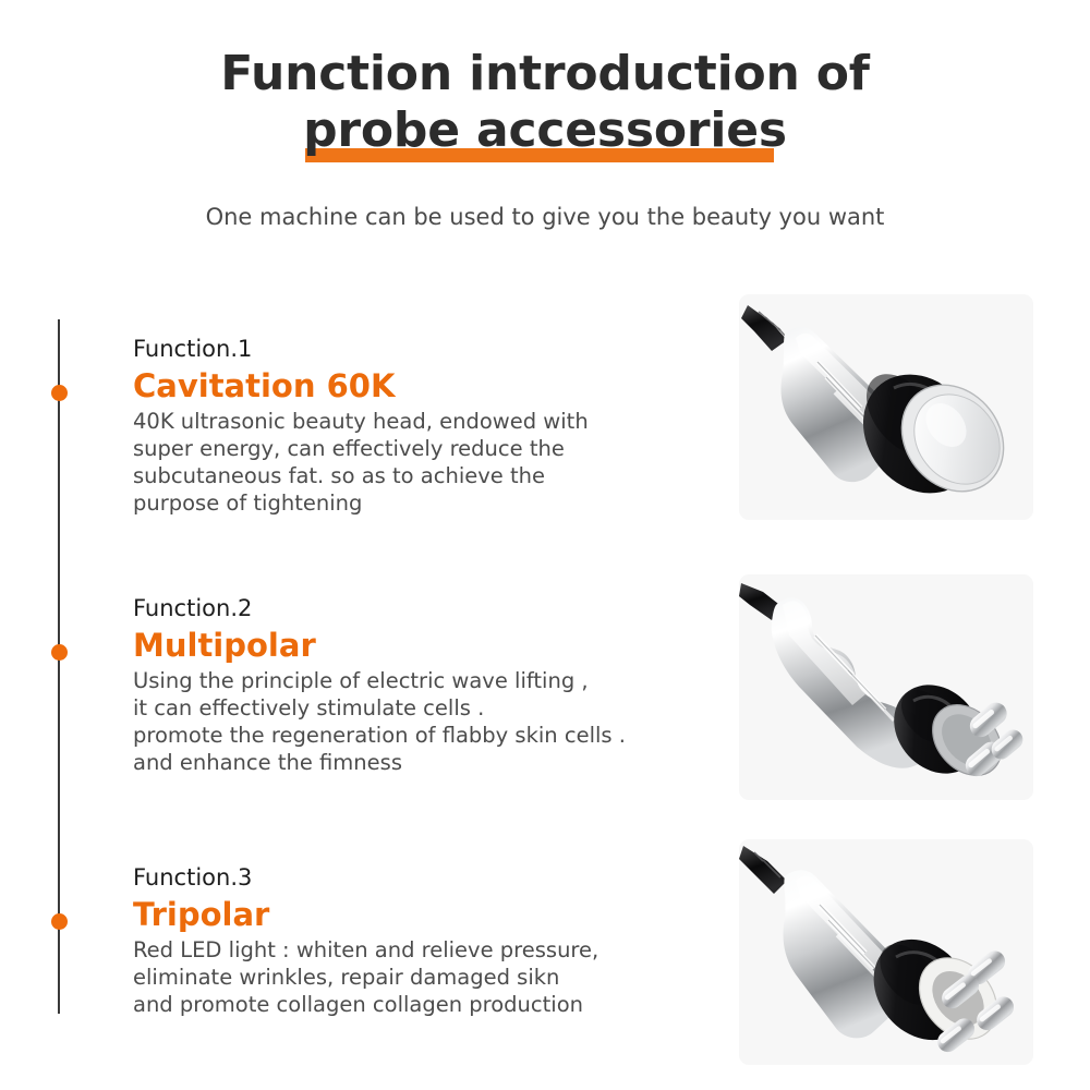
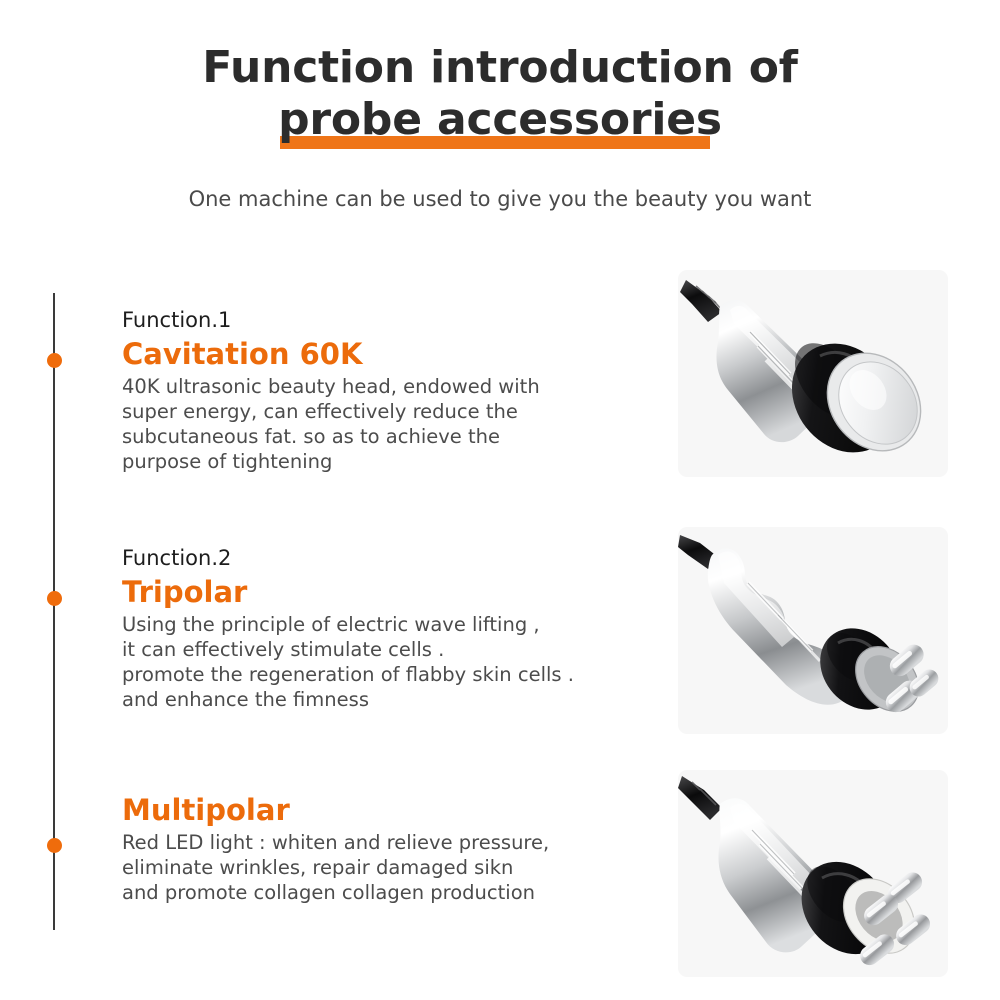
  Function introduction of
  probe accessories
  One machine can be used to give you the beauty you want
  Function.1
  Cavitation 60K
  40K ultrasonic beauty head, endowed with
  super energy, can effectively reduce the
  subcutaneous fat. so as to achieve the
  purpose of tightening
  Function.2
- Multipolar
+ Tripolar
  Using the principle of electric wave lifting ,
  it can effectively stimulate cells .
  promote the regeneration of flabby skin cells .
  and enhance the fimness
- Function.3
- Tripolar
+ Multipolar
  Red LED light : whiten and relieve pressure,
  eliminate wrinkles, repair damaged sikn
  and promote collagen collagen production
